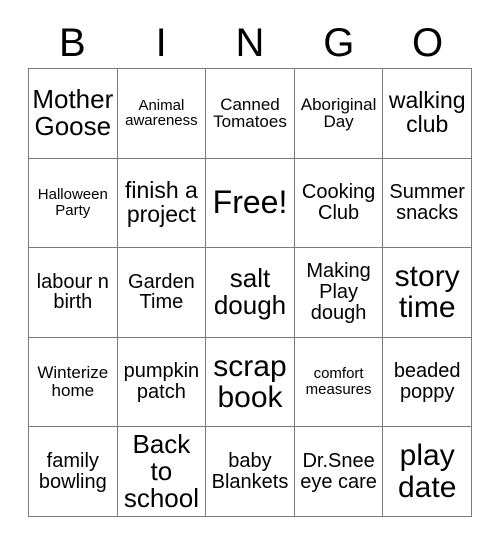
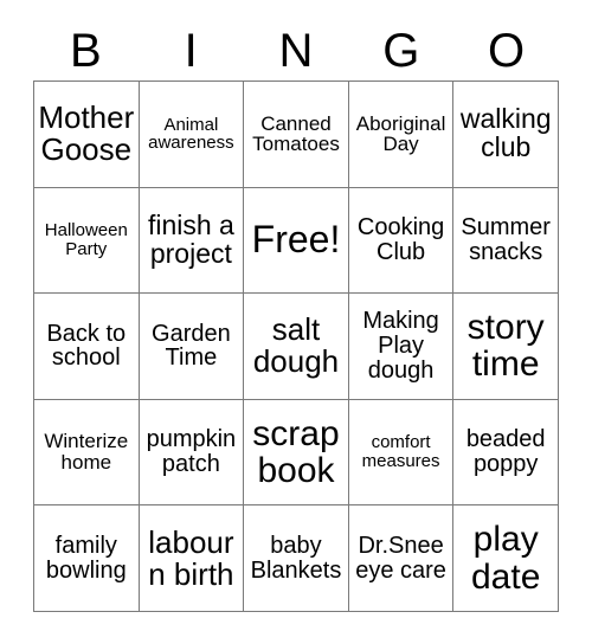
  B
  I
  N
  G
  O
  Mother Goose	Animal awareness	Canned Tomatoes	Aboriginal Day	walking club
  Halloween Party	finish a project	Free!	Cooking Club	Summer snacks
- labour n birth	Garden Time	salt dough	Making Play dough	story time
+ Back to school	Garden Time	salt dough	Making Play dough	story time
  Winterize home	pumpkin patch	scrap book	comfort measures	beaded poppy
- family bowling	Back to school	baby Blankets	Dr.Snee eye care	play date
+ family bowling	labour n birth	baby Blankets	Dr.Snee eye care	play date
